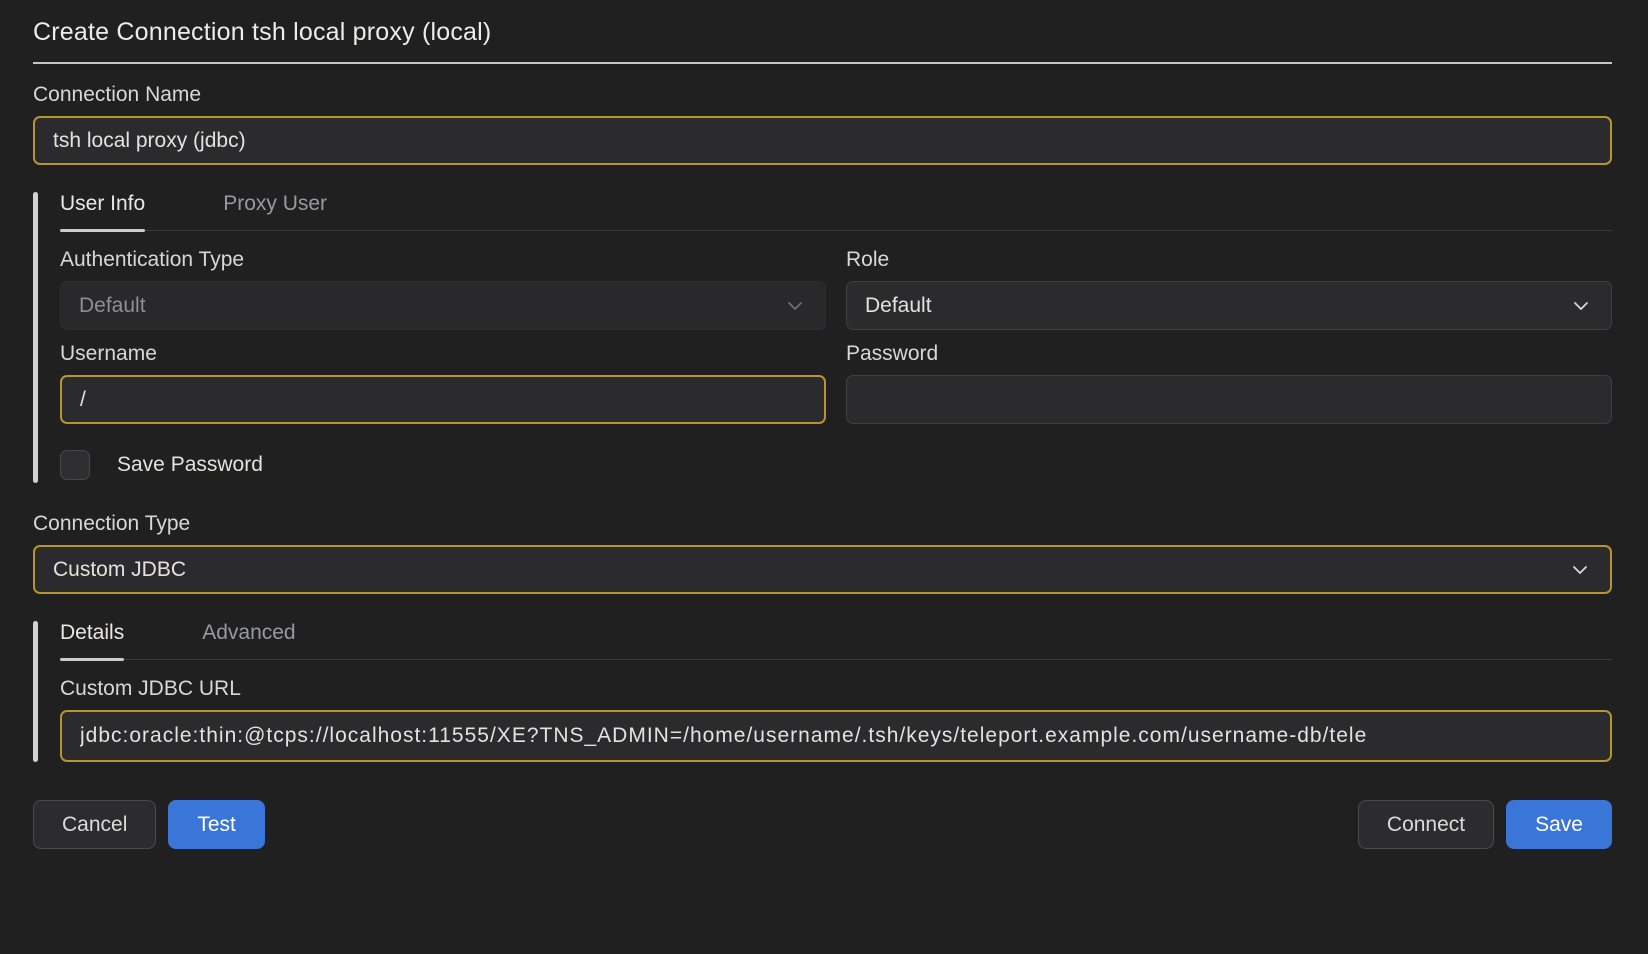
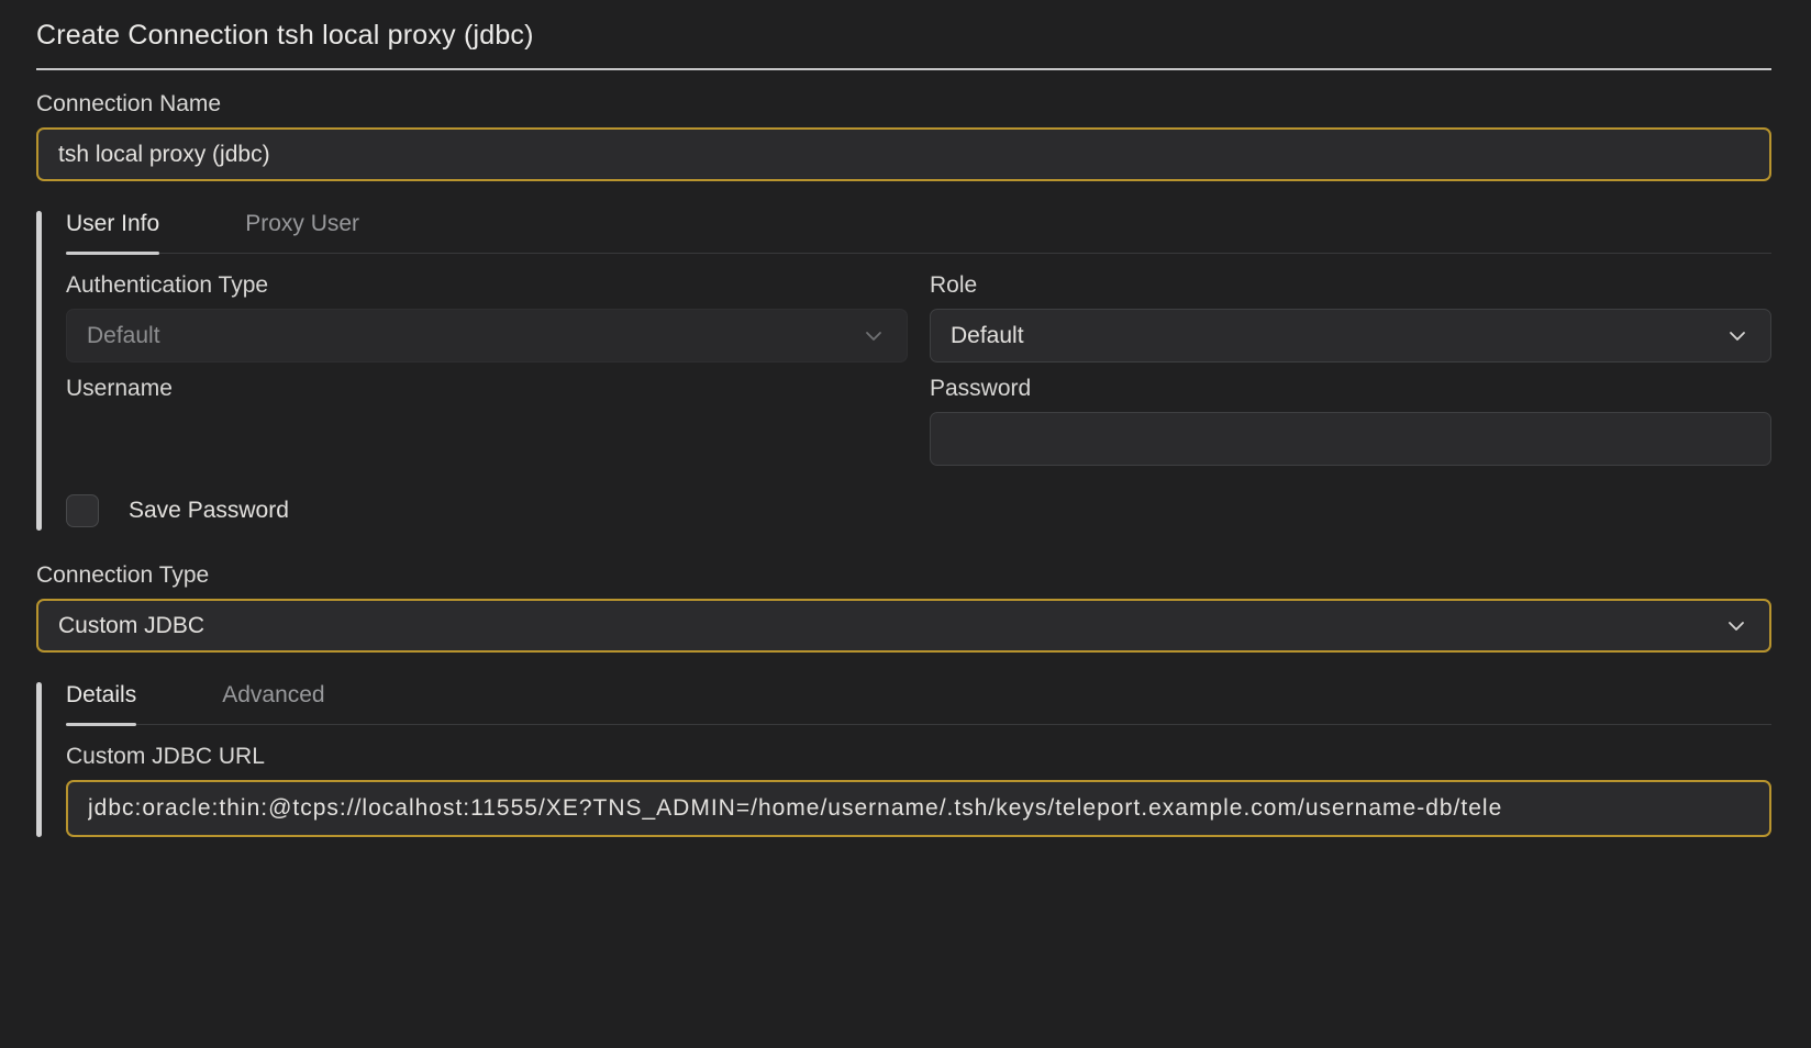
- Create Connection tsh local proxy (local)
+ Create Connection tsh local proxy (jdbc)
  Connection Name
  tsh local proxy (jdbc)
  User Info
  Proxy User
  Authentication Type
  Default
  Role
  Default
  Username
- /
  Password
  Save Password
  Connection Type
  Custom JDBC
  Details
  Advanced
  Custom JDBC URL
  jdbc:oracle:thin:@tcps://localhost:11555/XE?TNS_ADMIN=/home/username/.tsh/keys/teleport.example.com/username-db/tele
- Cancel
- Test
- Connect
- Save
